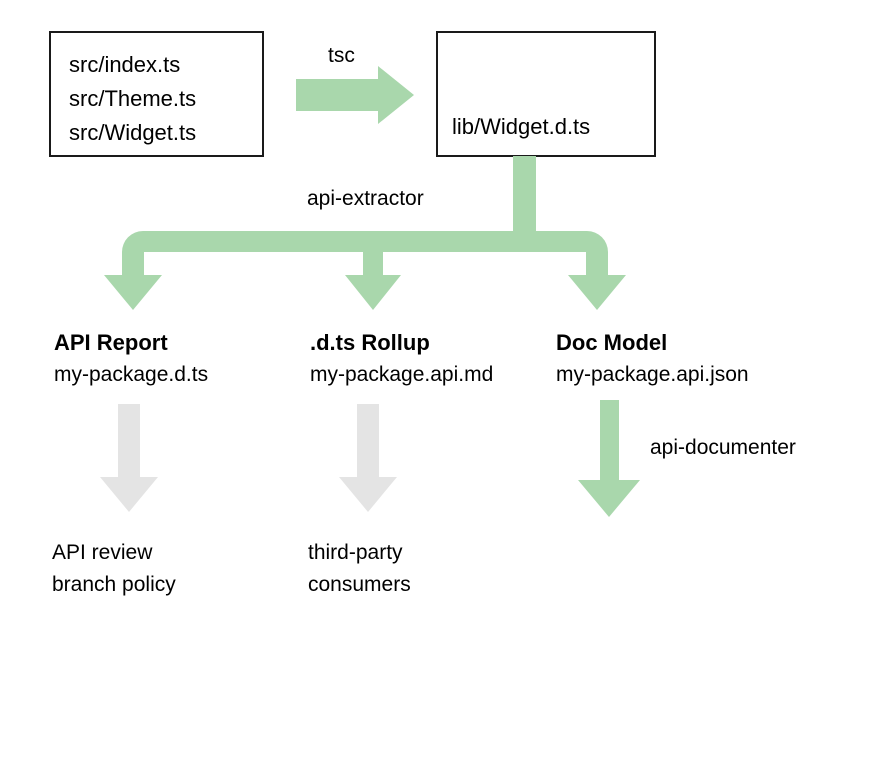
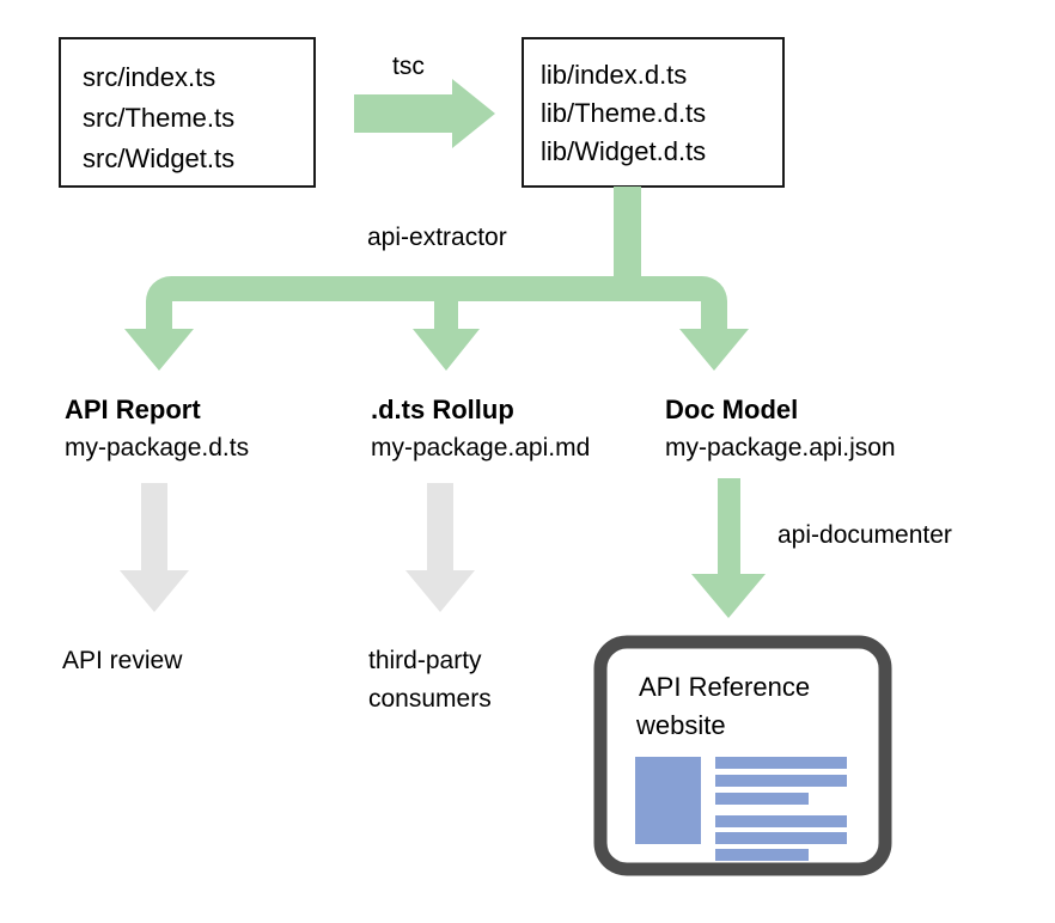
  src/index.ts
  src/Theme.ts
  src/Widget.ts
  tsc
+ lib/index.d.ts
+ lib/Theme.d.ts
  lib/Widget.d.ts
  api-extractor
  API Report
  my-package.d.ts
  API review
- branch policy
  .d.ts Rollup
  my-package.api.md
  third-party
  consumers
  Doc Model
  my-package.api.json
  api-documenter
+ API Reference
+ website
